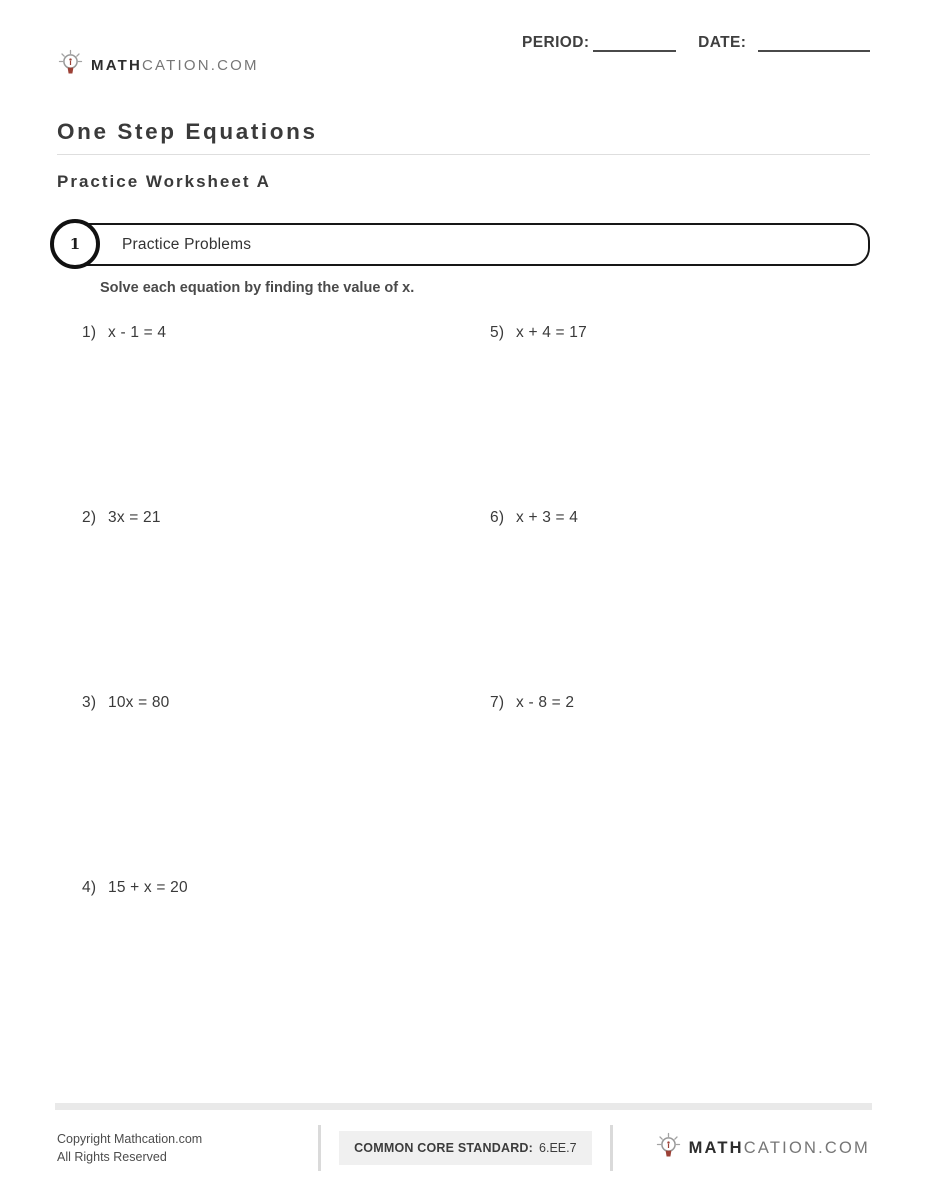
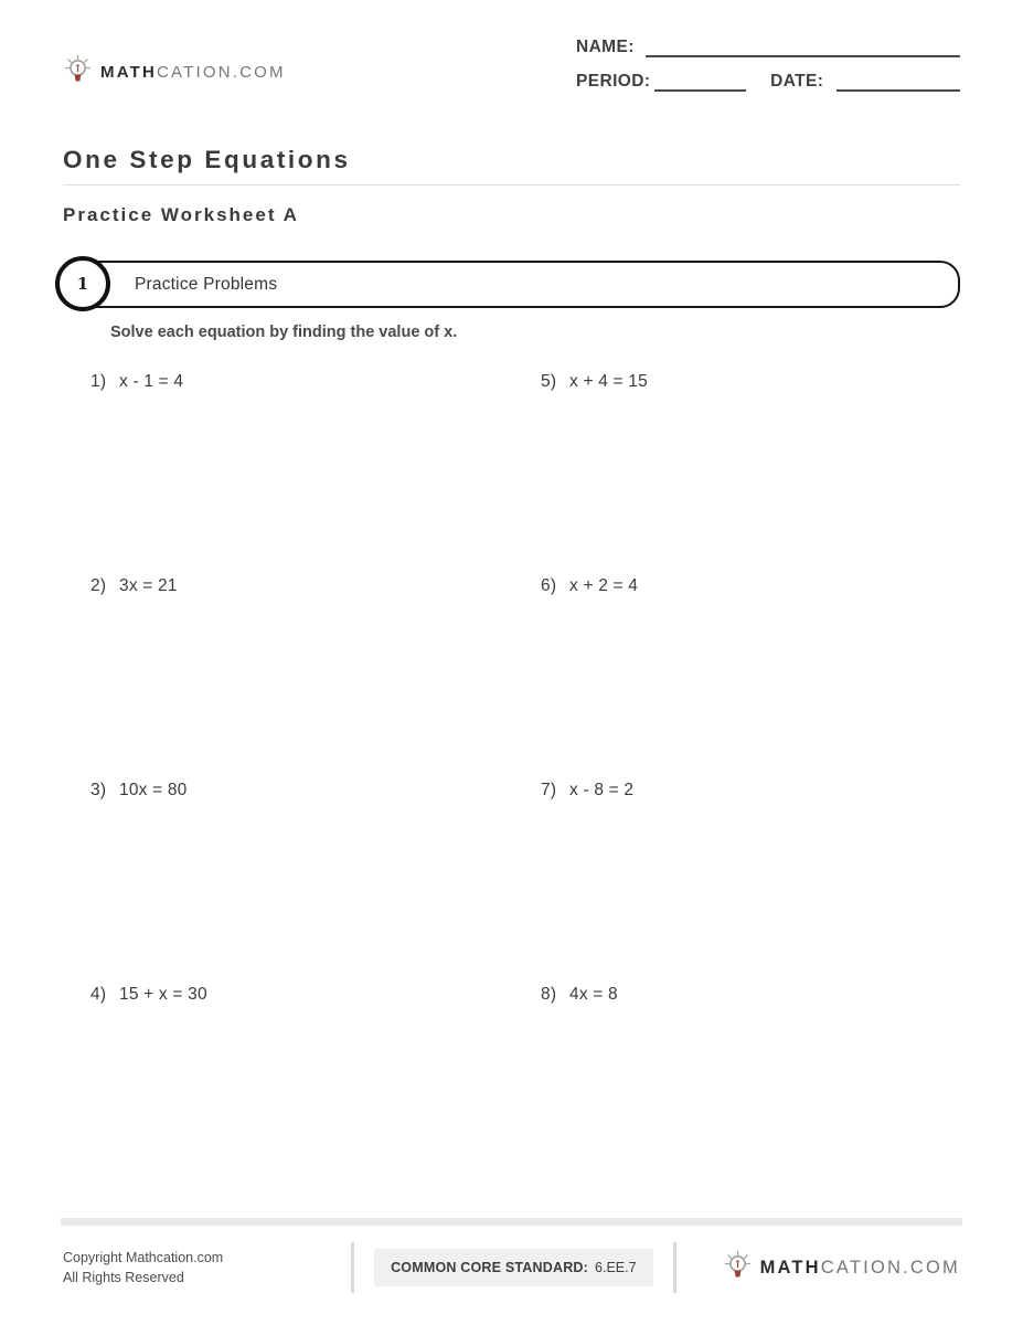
  MATHCATION.COM
+ NAME:
  PERIOD:
  DATE:
  One Step Equations
  Practice Worksheet A
  Practice Problems
  1
  Solve each equation by finding the value of x.
  1)
  x - 1 = 4
  5)
- x + 4 = 17
+ x + 4 = 15
  2)
  3x = 21
  6)
- x + 3 = 4
+ x + 2 = 4
  3)
  10x = 80
  7)
  x - 8 = 2
  4)
- 15 + x = 20
+ 15 + x = 30
+ 8)
+ 4x = 8
  Copyright Mathcation.com
  All Rights Reserved
  COMMON CORE STANDARD: 6.EE.7
  MATHCATION.COM
